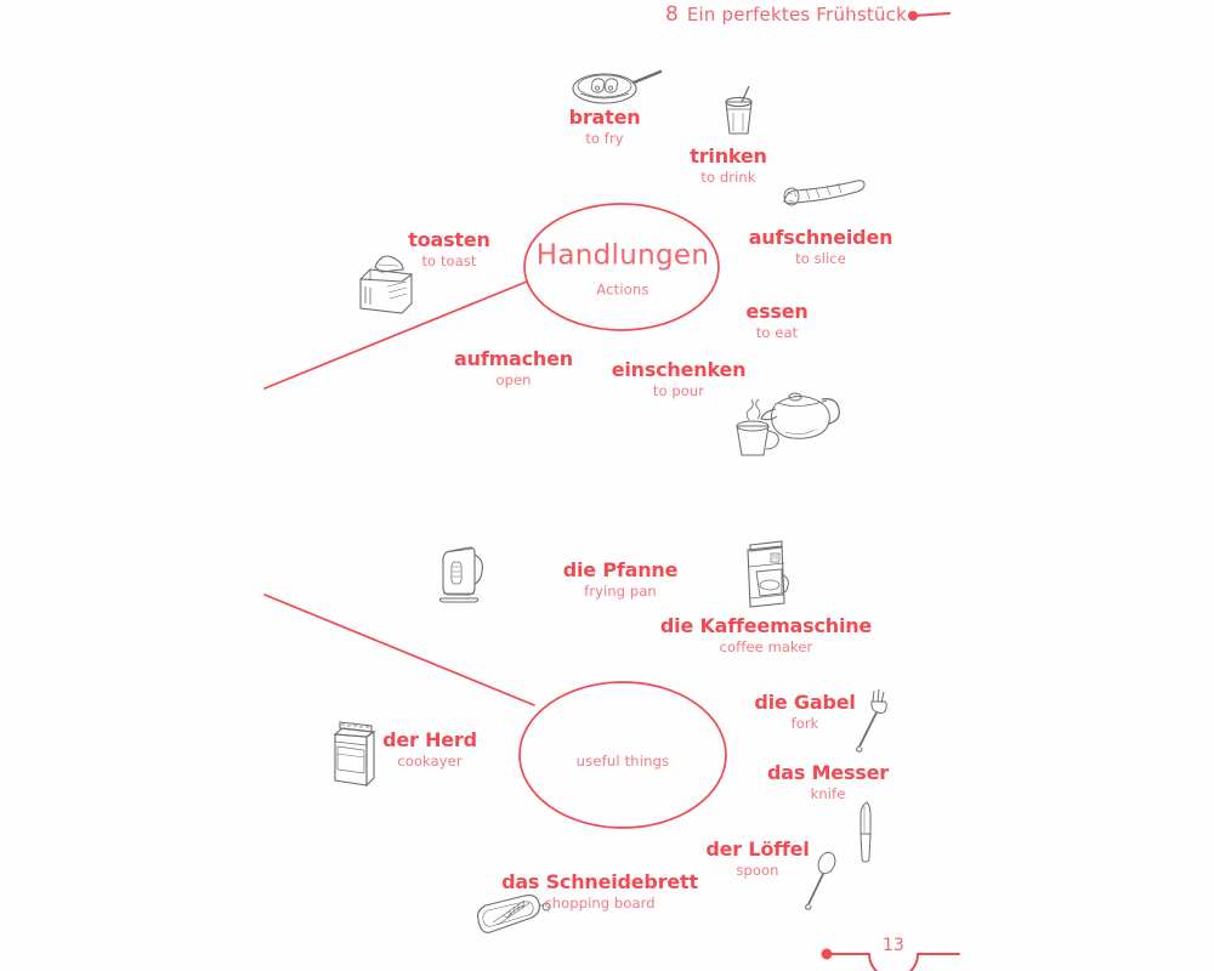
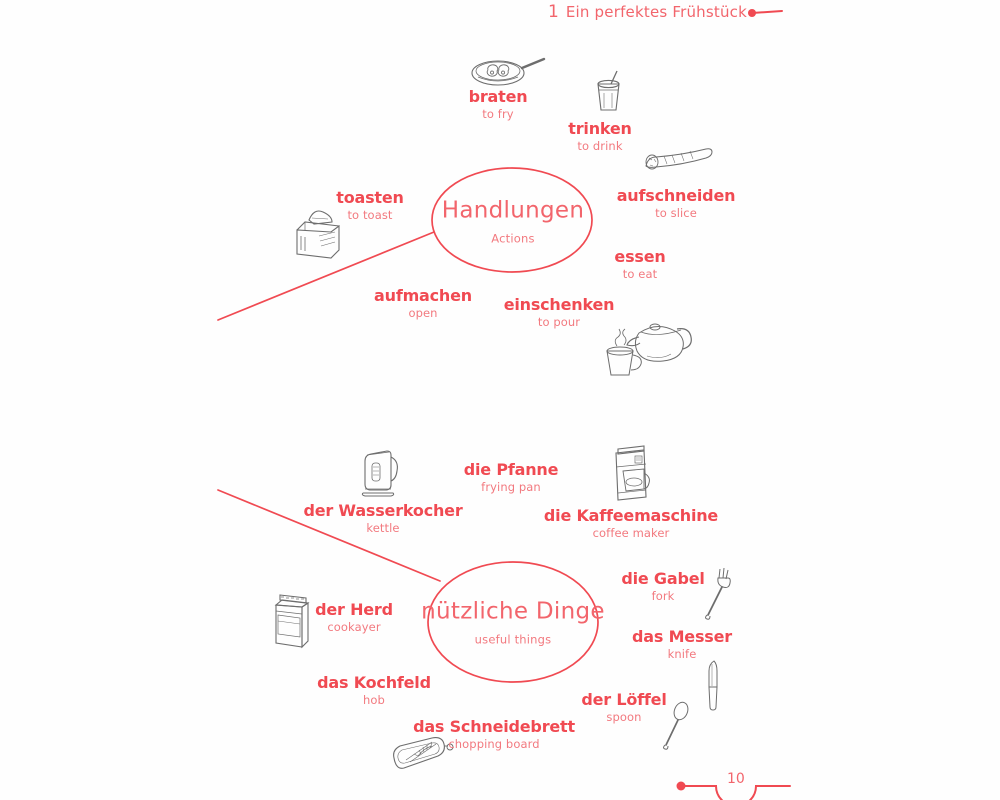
- 8
+ 1
  Ein perfektes Frühstück
- 13
+ 10
  braten
  to fry
  trinken
  to drink
  toasten
  to toast
  aufschneiden
  to slice
  essen
  to eat
  aufmachen
  open
  einschenken
  to pour
  Handlungen
  Actions
  die Pfanne
  frying pan
+ der Wasserkocher
+ kettle
  die Kaffeemaschine
  coffee maker
  die Gabel
  fork
  der Herd
  cookayer
  das Messer
  knife
+ das Kochfeld
+ hob
  der Löffel
  spoon
  das Schneidebrett
  chopping board
+ nützliche Dinge
  useful things
